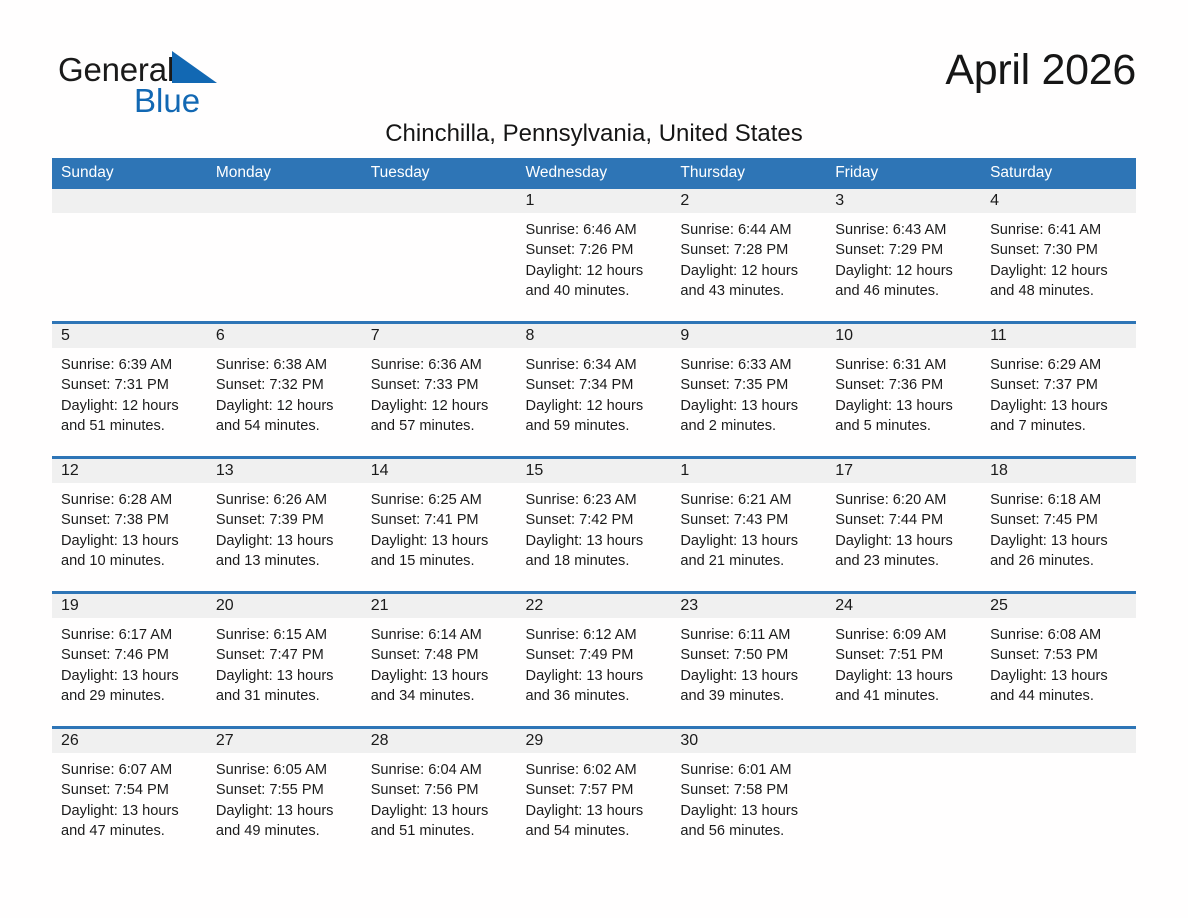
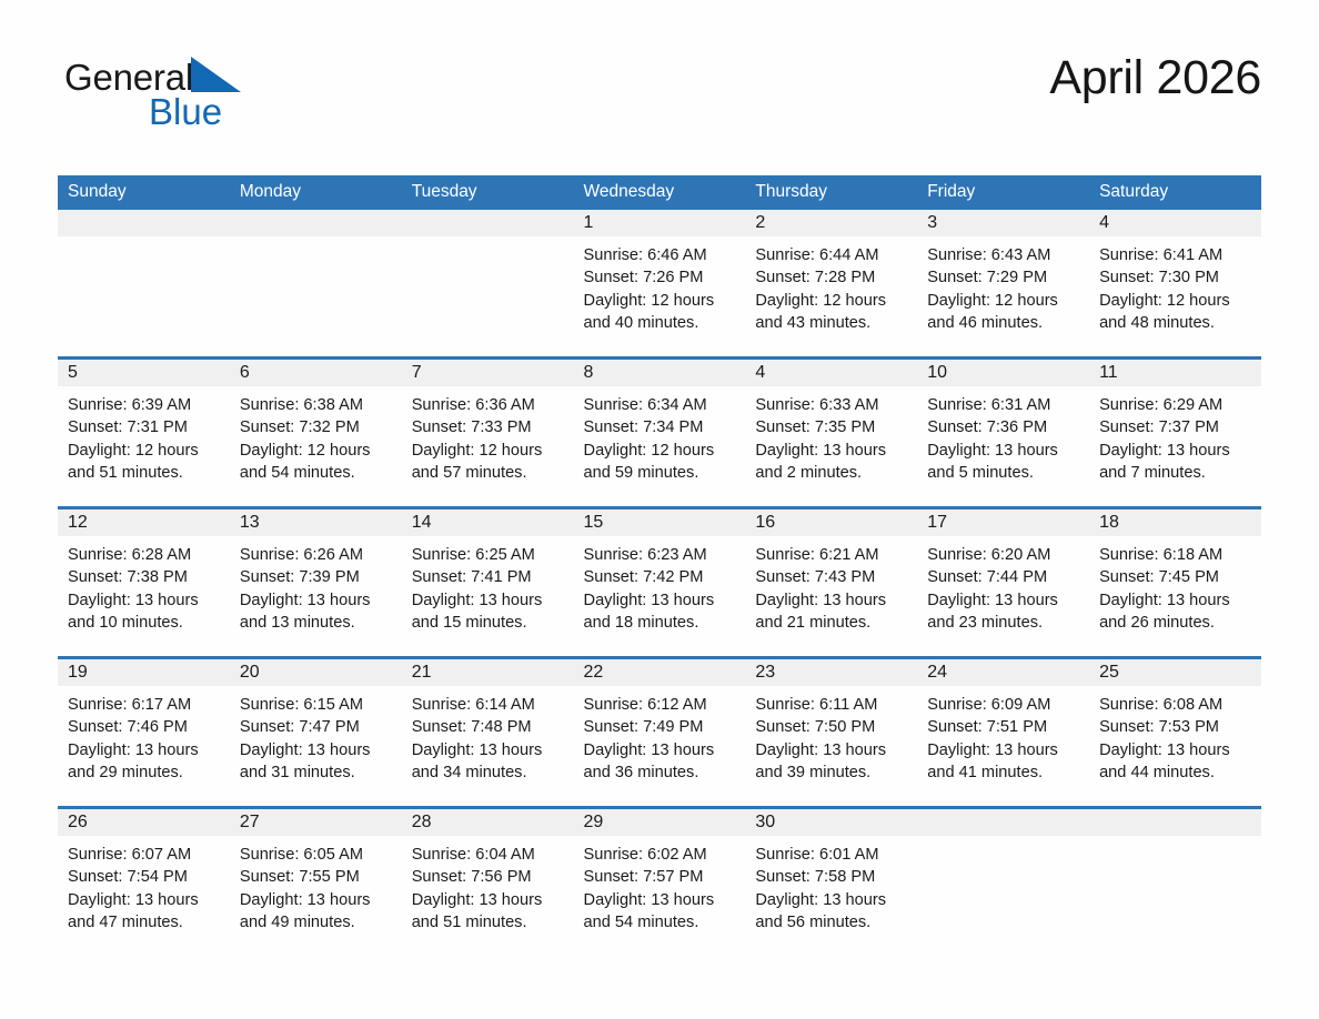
  General
  Blue
  April 2026
- Chinchilla, Pennsylvania, United States
  Sunday	Monday	Tuesday	Wednesday	Thursday	Friday	Saturday
  			1Sunrise: 6:46 AMSunset: 7:26 PMDaylight: 12 hoursand 40 minutes.	2Sunrise: 6:44 AMSunset: 7:28 PMDaylight: 12 hoursand 43 minutes.	3Sunrise: 6:43 AMSunset: 7:29 PMDaylight: 12 hoursand 46 minutes.	4Sunrise: 6:41 AMSunset: 7:30 PMDaylight: 12 hoursand 48 minutes.
- 5Sunrise: 6:39 AMSunset: 7:31 PMDaylight: 12 hoursand 51 minutes.	6Sunrise: 6:38 AMSunset: 7:32 PMDaylight: 12 hoursand 54 minutes.	7Sunrise: 6:36 AMSunset: 7:33 PMDaylight: 12 hoursand 57 minutes.	8Sunrise: 6:34 AMSunset: 7:34 PMDaylight: 12 hoursand 59 minutes.	9Sunrise: 6:33 AMSunset: 7:35 PMDaylight: 13 hoursand 2 minutes.	10Sunrise: 6:31 AMSunset: 7:36 PMDaylight: 13 hoursand 5 minutes.	11Sunrise: 6:29 AMSunset: 7:37 PMDaylight: 13 hoursand 7 minutes.
+ 5Sunrise: 6:39 AMSunset: 7:31 PMDaylight: 12 hoursand 51 minutes.	6Sunrise: 6:38 AMSunset: 7:32 PMDaylight: 12 hoursand 54 minutes.	7Sunrise: 6:36 AMSunset: 7:33 PMDaylight: 12 hoursand 57 minutes.	8Sunrise: 6:34 AMSunset: 7:34 PMDaylight: 12 hoursand 59 minutes.	4Sunrise: 6:33 AMSunset: 7:35 PMDaylight: 13 hoursand 2 minutes.	10Sunrise: 6:31 AMSunset: 7:36 PMDaylight: 13 hoursand 5 minutes.	11Sunrise: 6:29 AMSunset: 7:37 PMDaylight: 13 hoursand 7 minutes.
- 12Sunrise: 6:28 AMSunset: 7:38 PMDaylight: 13 hoursand 10 minutes.	13Sunrise: 6:26 AMSunset: 7:39 PMDaylight: 13 hoursand 13 minutes.	14Sunrise: 6:25 AMSunset: 7:41 PMDaylight: 13 hoursand 15 minutes.	15Sunrise: 6:23 AMSunset: 7:42 PMDaylight: 13 hoursand 18 minutes.	1Sunrise: 6:21 AMSunset: 7:43 PMDaylight: 13 hoursand 21 minutes.	17Sunrise: 6:20 AMSunset: 7:44 PMDaylight: 13 hoursand 23 minutes.	18Sunrise: 6:18 AMSunset: 7:45 PMDaylight: 13 hoursand 26 minutes.
+ 12Sunrise: 6:28 AMSunset: 7:38 PMDaylight: 13 hoursand 10 minutes.	13Sunrise: 6:26 AMSunset: 7:39 PMDaylight: 13 hoursand 13 minutes.	14Sunrise: 6:25 AMSunset: 7:41 PMDaylight: 13 hoursand 15 minutes.	15Sunrise: 6:23 AMSunset: 7:42 PMDaylight: 13 hoursand 18 minutes.	16Sunrise: 6:21 AMSunset: 7:43 PMDaylight: 13 hoursand 21 minutes.	17Sunrise: 6:20 AMSunset: 7:44 PMDaylight: 13 hoursand 23 minutes.	18Sunrise: 6:18 AMSunset: 7:45 PMDaylight: 13 hoursand 26 minutes.
  19Sunrise: 6:17 AMSunset: 7:46 PMDaylight: 13 hoursand 29 minutes.	20Sunrise: 6:15 AMSunset: 7:47 PMDaylight: 13 hoursand 31 minutes.	21Sunrise: 6:14 AMSunset: 7:48 PMDaylight: 13 hoursand 34 minutes.	22Sunrise: 6:12 AMSunset: 7:49 PMDaylight: 13 hoursand 36 minutes.	23Sunrise: 6:11 AMSunset: 7:50 PMDaylight: 13 hoursand 39 minutes.	24Sunrise: 6:09 AMSunset: 7:51 PMDaylight: 13 hoursand 41 minutes.	25Sunrise: 6:08 AMSunset: 7:53 PMDaylight: 13 hoursand 44 minutes.
  26Sunrise: 6:07 AMSunset: 7:54 PMDaylight: 13 hoursand 47 minutes.	27Sunrise: 6:05 AMSunset: 7:55 PMDaylight: 13 hoursand 49 minutes.	28Sunrise: 6:04 AMSunset: 7:56 PMDaylight: 13 hoursand 51 minutes.	29Sunrise: 6:02 AMSunset: 7:57 PMDaylight: 13 hoursand 54 minutes.	30Sunrise: 6:01 AMSunset: 7:58 PMDaylight: 13 hoursand 56 minutes.
